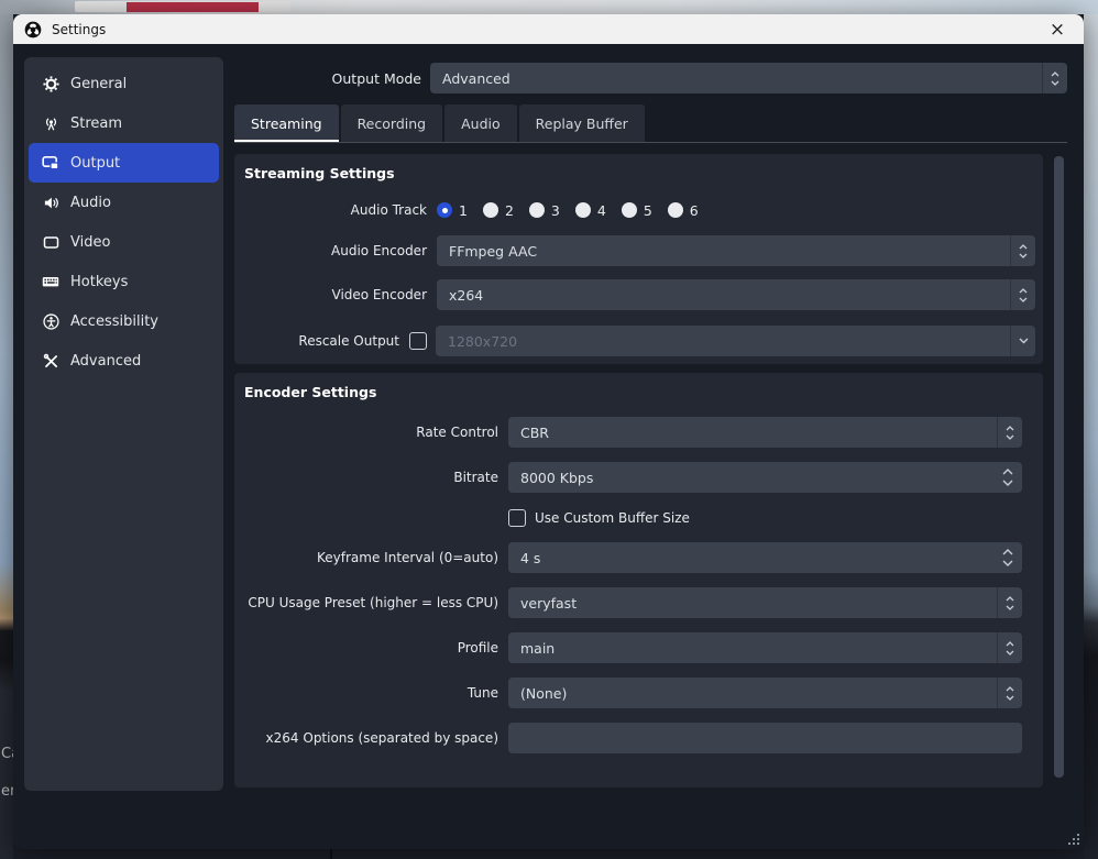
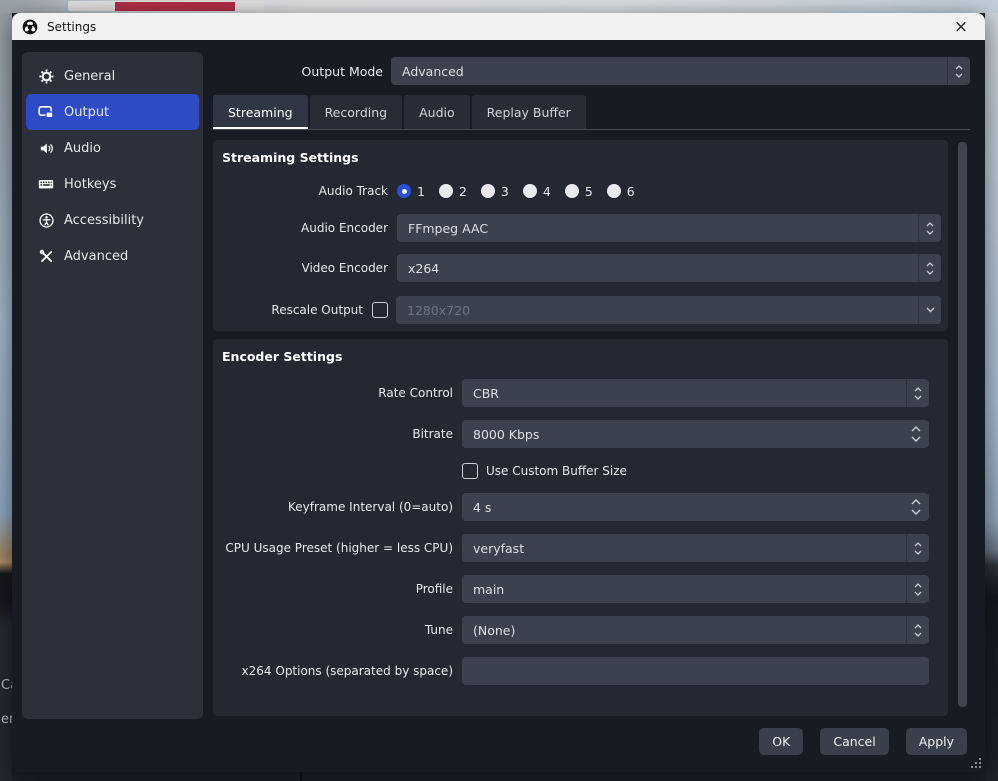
  Settings
  ×
  General
- Stream
  Output
  Audio
- Video
  Hotkeys
  Accessibility
  Advanced
  Output Mode
  Advanced
  Streaming
  Recording
  Audio
  Replay Buffer
  Streaming Settings
  Audio Track
  1
  2
  3
  4
  5
  6
  Audio Encoder
  FFmpeg AAC
  Video Encoder
  x264
  Rescale Output
  1280x720
  Encoder Settings
  Rate Control
  CBR
  Bitrate
  8000 Kbps
  Use Custom Buffer Size
  Keyframe Interval (0=auto)
  4 s
  CPU Usage Preset (higher = less CPU)
  veryfast
  Profile
  main
  Tune
  (None)
  x264 Options (separated by space)
+ OK
+ Cancel
+ Apply
